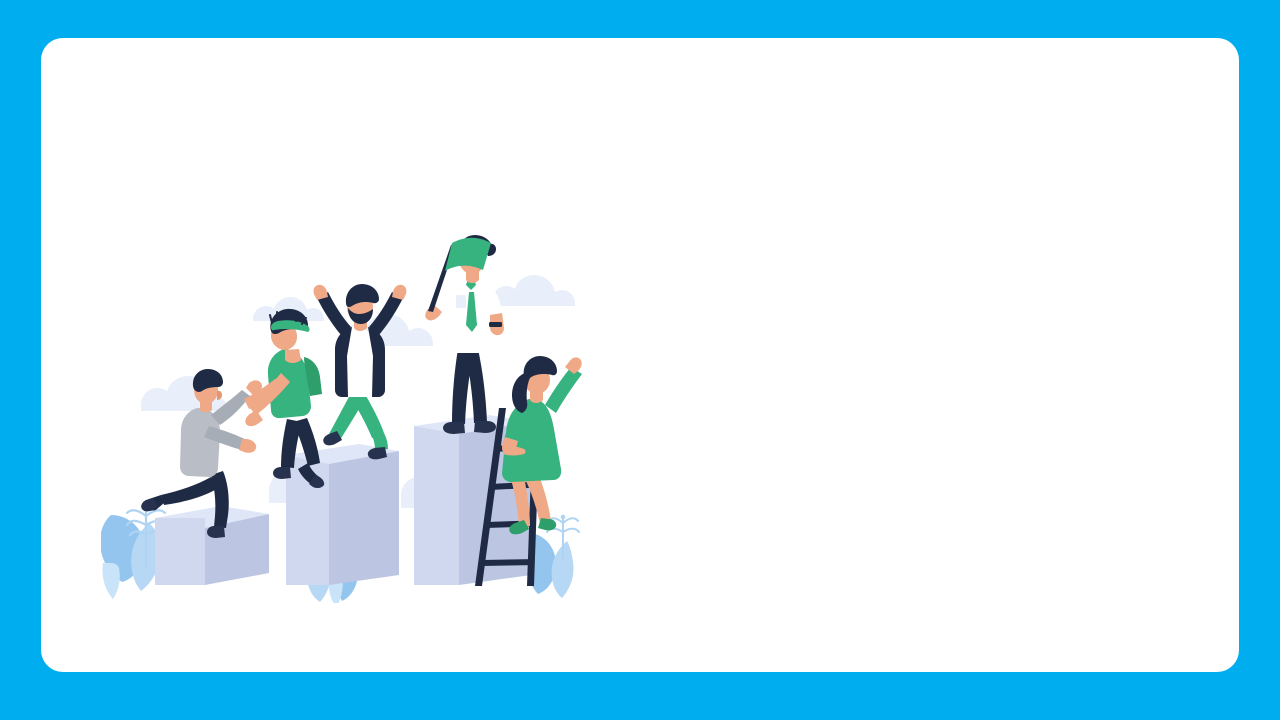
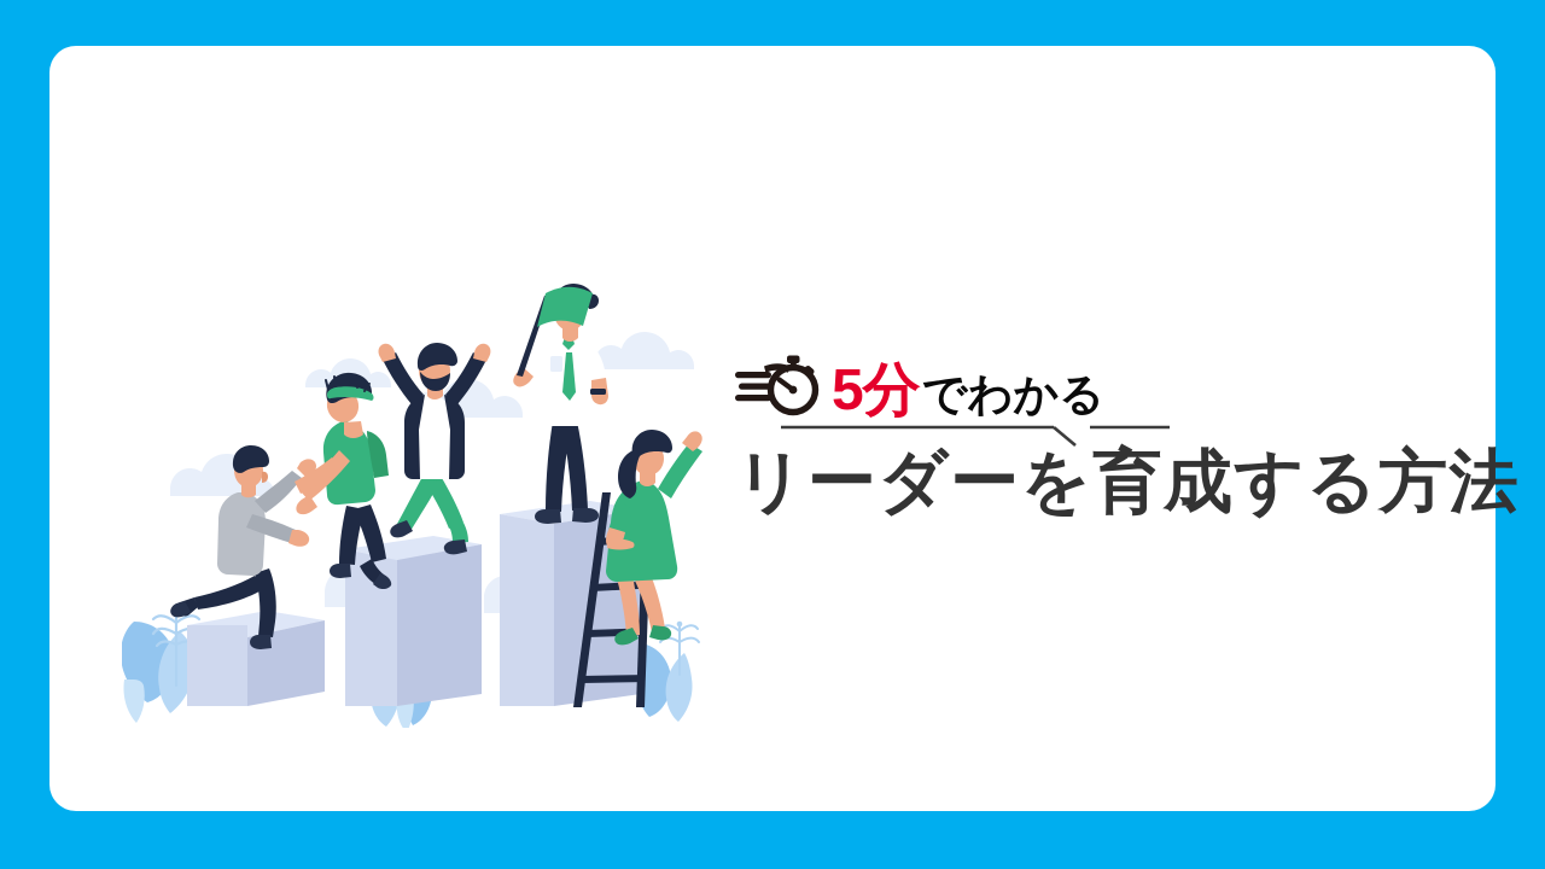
+ 5分
+ でわかる
+ リーダーを育成する方法
